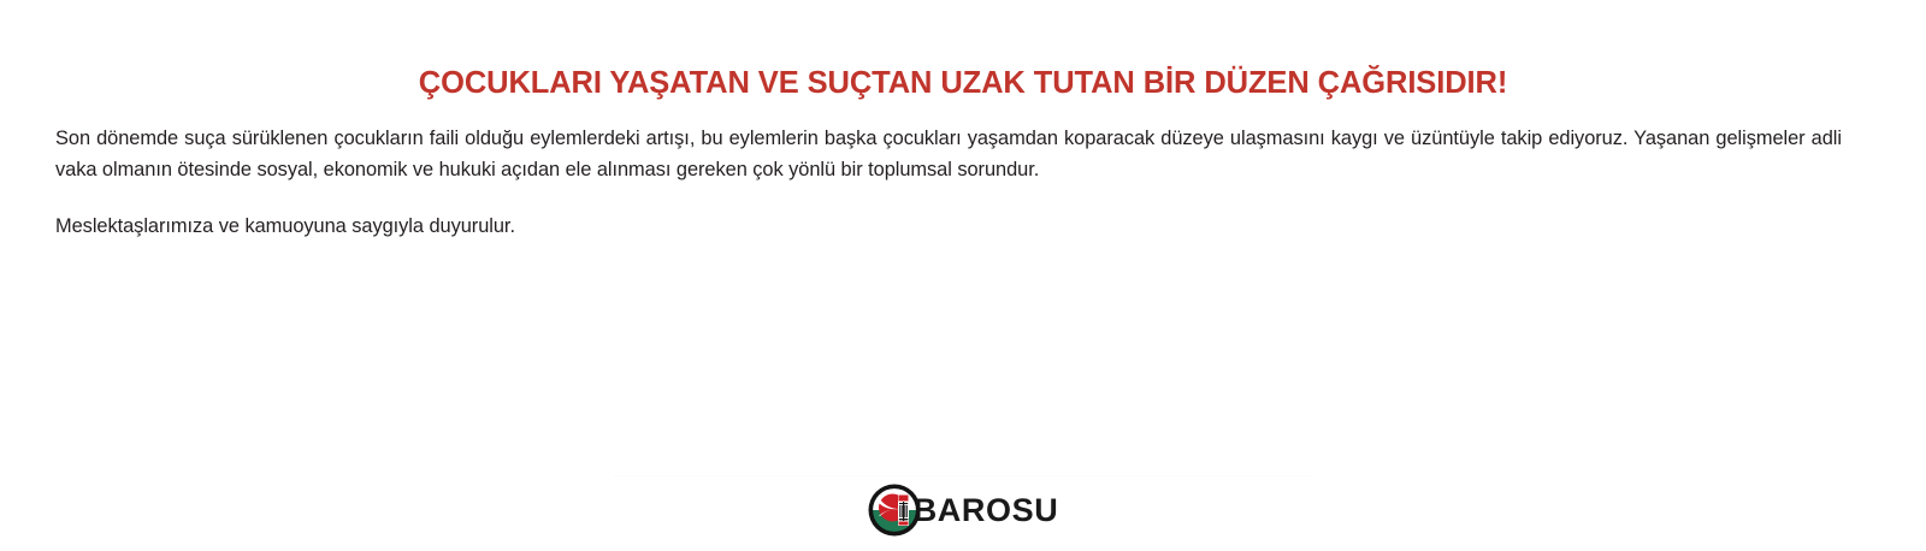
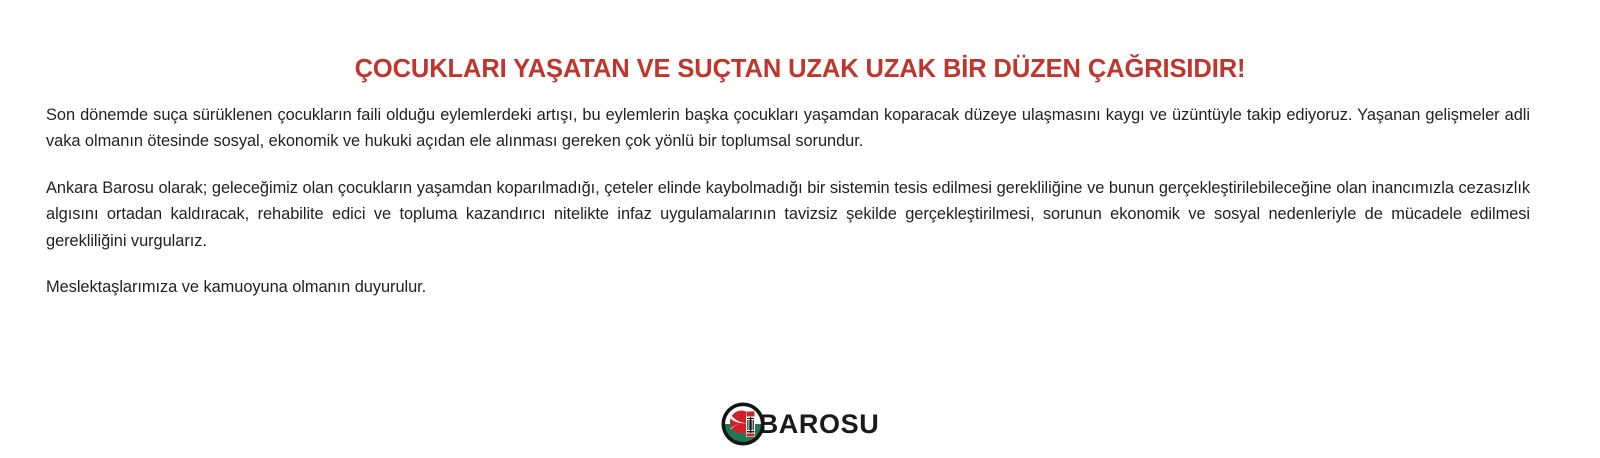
- ÇOCUKLARI YAŞATAN VE SUÇTAN UZAK TUTAN BİR DÜZEN ÇAĞRISIDIR!
+ ÇOCUKLARI YAŞATAN VE SUÇTAN UZAK UZAK BİR DÜZEN ÇAĞRISIDIR!
  Son dönemde suça sürüklenen çocukların faili olduğu eylemlerdeki artışı, bu eylemlerin başka çocukları yaşamdan koparacak düzeye ulaşmasını kaygı ve üzüntüyle takip ediyoruz. Yaşanan gelişmeler adli vaka olmanın ötesinde sosyal, ekonomik ve hukuki açıdan ele alınması gereken çok yönlü bir toplumsal sorundur.
+ Ankara Barosu olarak; geleceğimiz olan çocukların yaşamdan koparılmadığı, çeteler elinde kaybolmadığı bir sistemin tesis edilmesi gerekliliğine ve bunun gerçekleştirilebileceğine olan inancımızla cezasızlık algısını ortadan kaldıracak, rehabilite edici ve topluma kazandırıcı nitelikte infaz uygulamalarının tavizsiz şekilde gerçekleştirilmesi, sorunun ekonomik ve sosyal nedenleriyle de mücadele edilmesi gerekliliğini vurgularız.
- Meslektaşlarımıza ve kamuoyuna saygıyla duyurulur.
+ Meslektaşlarımıza ve kamuoyuna olmanın duyurulur.
  BAROSU
